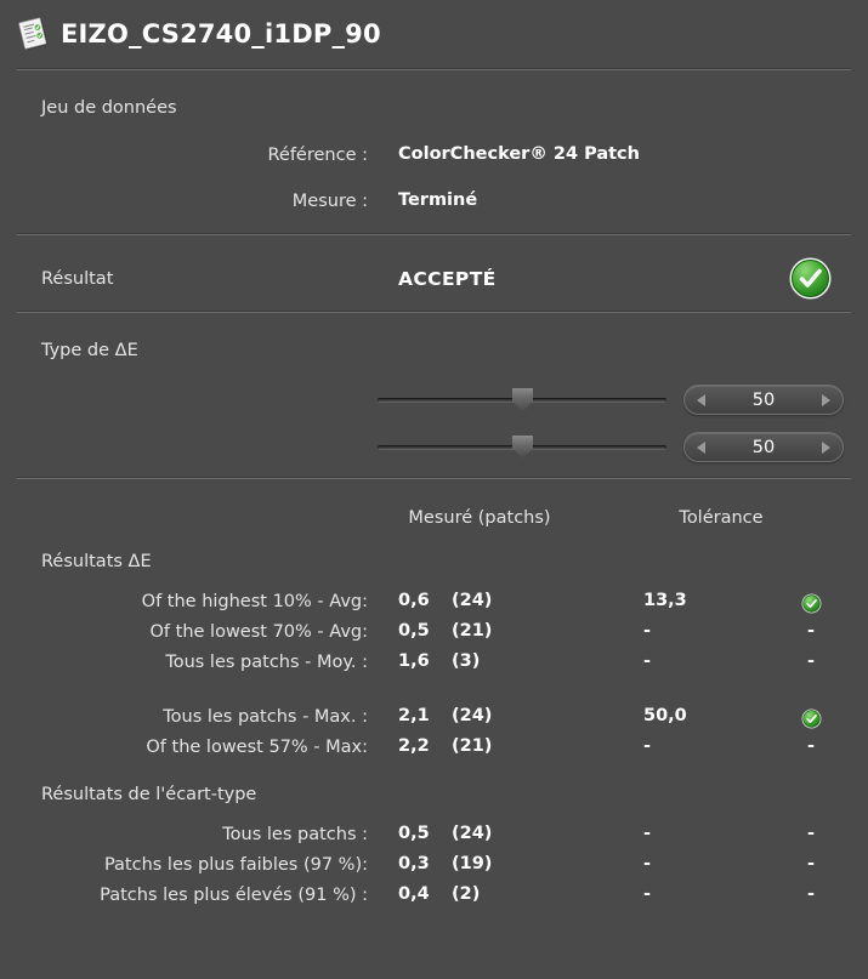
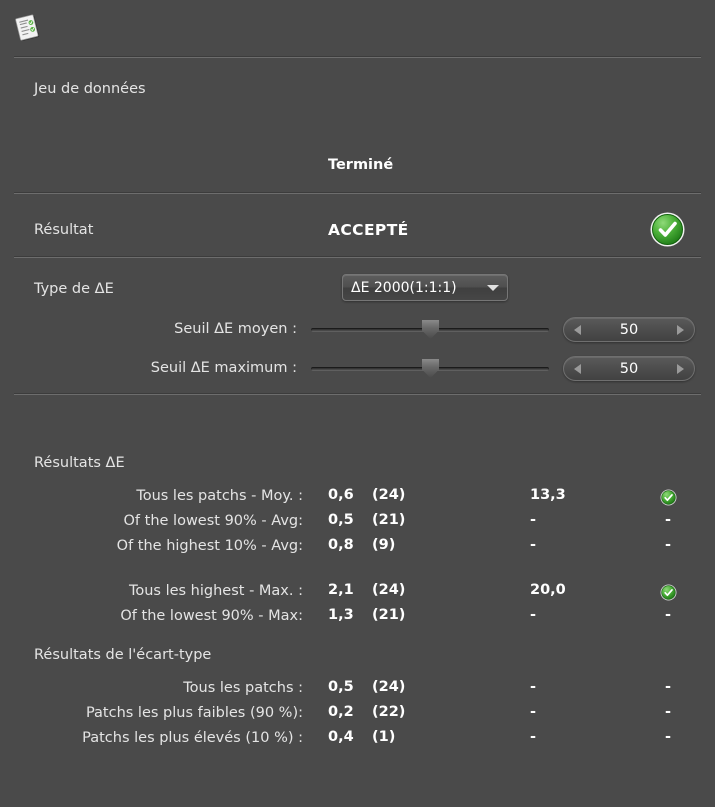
- EIZO_CS2740_i1DP_90
  Jeu de données
- Référence :
- ColorChecker® 24 Patch
- Mesure :
  Terminé
  Résultat
  ACCEPTÉ
  Type de ΔE
+ ΔE 2000(1:1:1)
+ Seuil ΔE moyen :
  50
+ Seuil ΔE maximum :
  50
- Mesuré (patchs)
- Tolérance
  Résultats ΔE
- Of the highest 10% - Avg:
+ Tous les patchs - Moy. :
  0,6
  (24)
  13,3
- Of the lowest 70% - Avg:
+ Of the lowest 90% - Avg:
  0,5
  (21)
  -
  -
- Tous les patchs - Moy. :
+ Of the highest 10% - Avg:
- 1,6
+ 0,8
- (3)
+ (9)
  -
  -
- Tous les patchs - Max. :
+ Tous les highest - Max. :
  2,1
  (24)
- 50,0
+ 20,0
- Of the lowest 57% - Max:
+ Of the lowest 90% - Max:
- 2,2
+ 1,3
  (21)
  -
  -
  Résultats de l'écart-type
  Tous les patchs :
  0,5
  (24)
  -
  -
- Patchs les plus faibles (97 %):
+ Patchs les plus faibles (90 %):
- 0,3
+ 0,2
- (19)
+ (22)
  -
  -
- Patchs les plus élevés (91 %) :
+ Patchs les plus élevés (10 %) :
  0,4
- (2)
+ (1)
  -
  -
